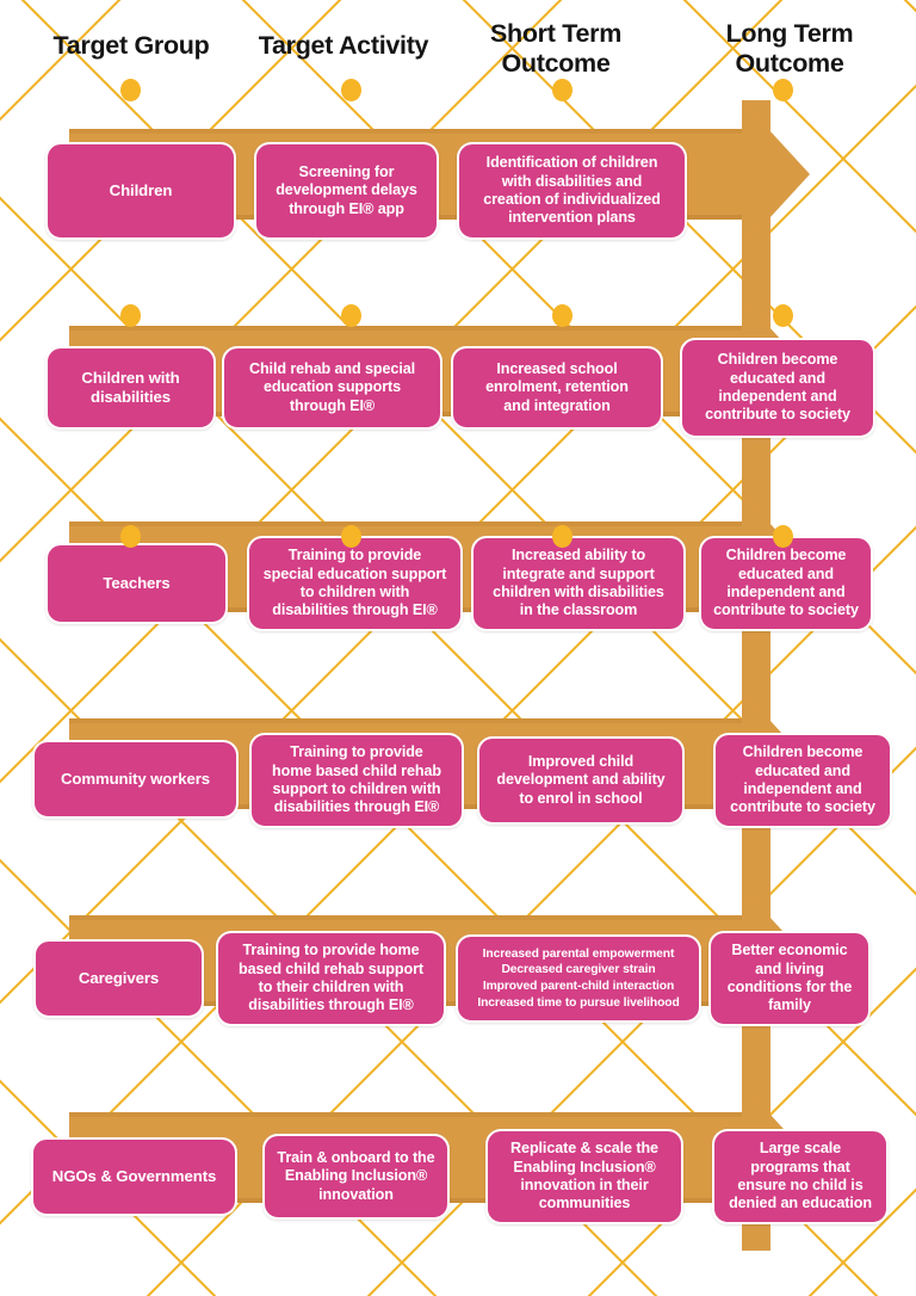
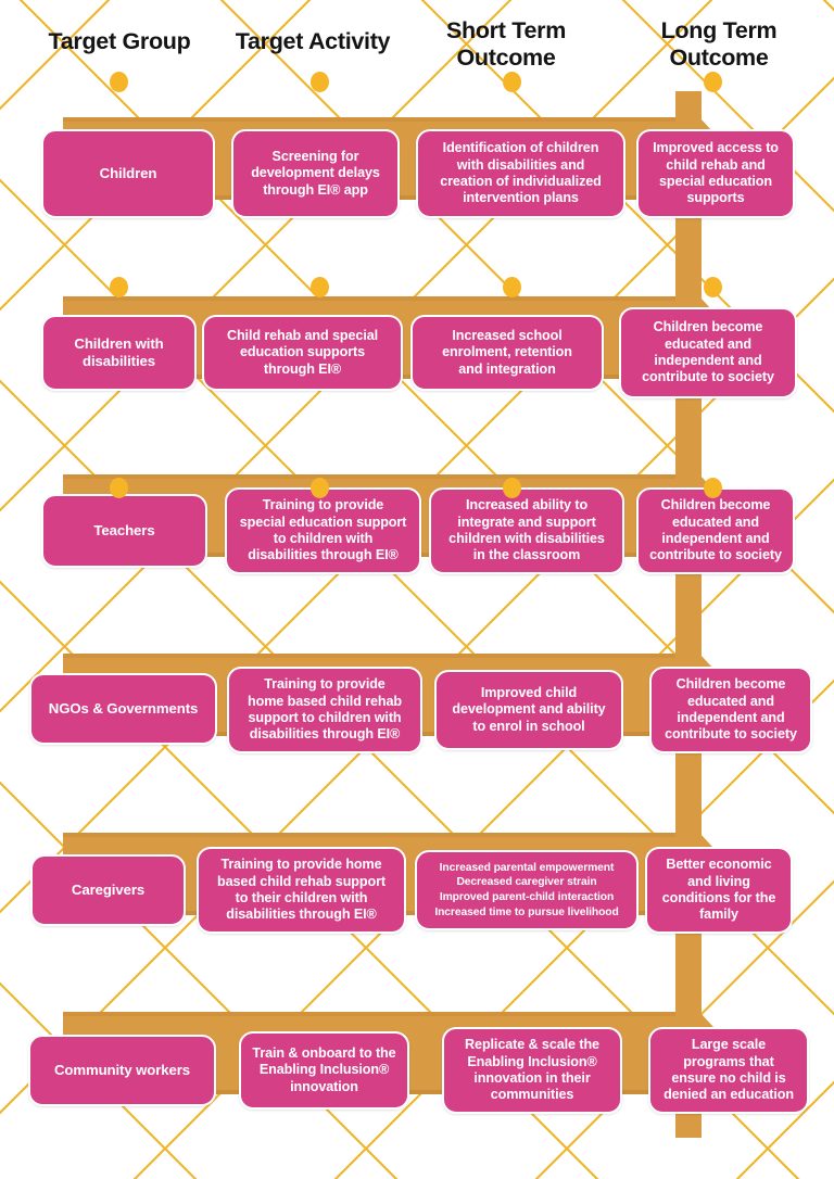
  Target Group
  Target Activity
  Short Term
  Outcome
  Long Term
  Outcome
  Children
  Screening for
  development delays
  through EI® app
  Identification of children
  with disabilities and
  creation of individualized
  intervention plans
+ Improved access to
+ child rehab and
+ special education
+ supports
  Children with
  disabilities
  Child rehab and special
  education supports
  through EI®
  Increased school
  enrolment, retention
  and integration
  Children become
  educated and
  independent and
  contribute to society
  Teachers
  Training to provide
  special education support
  to children with
  disabilities through EI®
  Increased ability to
  integrate and support
  children with disabilities
  in the classroom
  Children become
  educated and
  independent and
  contribute to society
- Community workers
+ NGOs & Governments
  Training to provide
  home based child rehab
  support to children with
  disabilities through EI®
  Improved child
  development and ability
  to enrol in school
  Children become
  educated and
  independent and
  contribute to society
  Caregivers
  Training to provide home
  based child rehab support
  to their children with
  disabilities through EI®
  Increased parental empowerment
  Decreased caregiver strain
  Improved parent-child interaction
  Increased time to pursue livelihood
  Better economic
  and living
  conditions for the
  family
- NGOs & Governments
+ Community workers
  Train & onboard to the
  Enabling Inclusion®
  innovation
  Replicate & scale the
  Enabling Inclusion®
  innovation in their
  communities
  Large scale
  programs that
  ensure no child is
  denied an education
